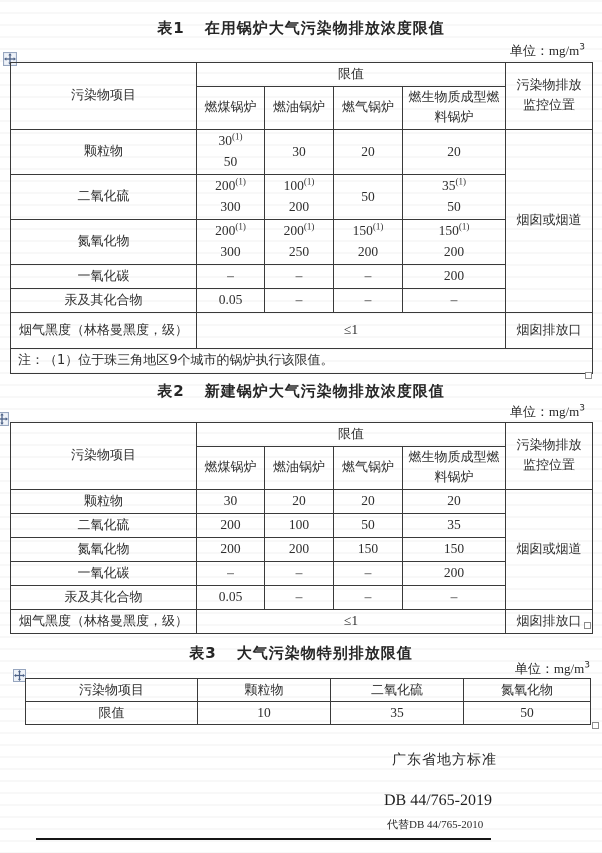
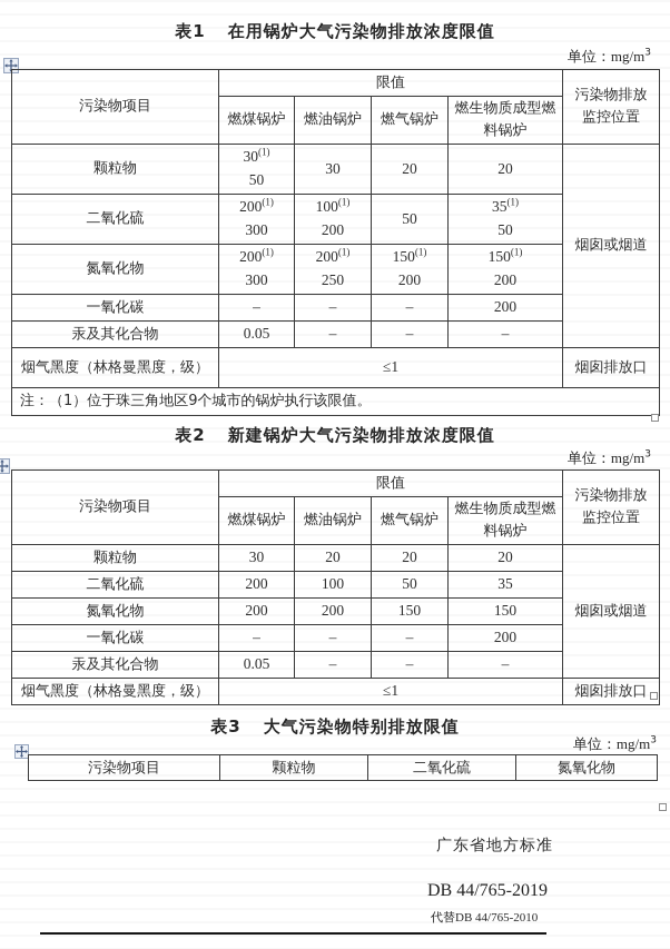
  表1 在用锅炉大气污染物排放浓度限值
  单位：mg/m3
  污染物项目	限值	污染物排放 监控位置
  燃煤锅炉	燃油锅炉	燃气锅炉	燃生物质成型燃 料锅炉
  颗粒物	30(1)50	30	20	20	烟囱或烟道
  二氧化硫	200(1)300	100(1)200	50	35(1)50
  氮氧化物	200(1)300	200(1)250	150(1)200	150(1)200
  一氧化碳	–	–	–	200
  汞及其化合物	0.05	–	–	–
  烟气黑度（林格曼黑度，级）	≤1	烟囱排放口
  注：（1）位于珠三角地区9个城市的锅炉执行该限值。
  表2 新建锅炉大气污染物排放浓度限值
  单位：mg/m3
  污染物项目	限值	污染物排放 监控位置
  燃煤锅炉	燃油锅炉	燃气锅炉	燃生物质成型燃 料锅炉
  颗粒物	30	20	20	20	烟囱或烟道
  二氧化硫	200	100	50	35
  氮氧化物	200	200	150	150
  一氧化碳	–	–	–	200
  汞及其化合物	0.05	–	–	–
  烟气黑度（林格曼黑度，级）	≤1	烟囱排放口
  表3 大气污染物特别排放限值
  单位：mg/m3
  污染物项目	颗粒物	二氧化硫	氮氧化物
- 限值	10	35	50
  广东省地方标准
  DB 44/765-2019
  代替DB 44/765-2010
